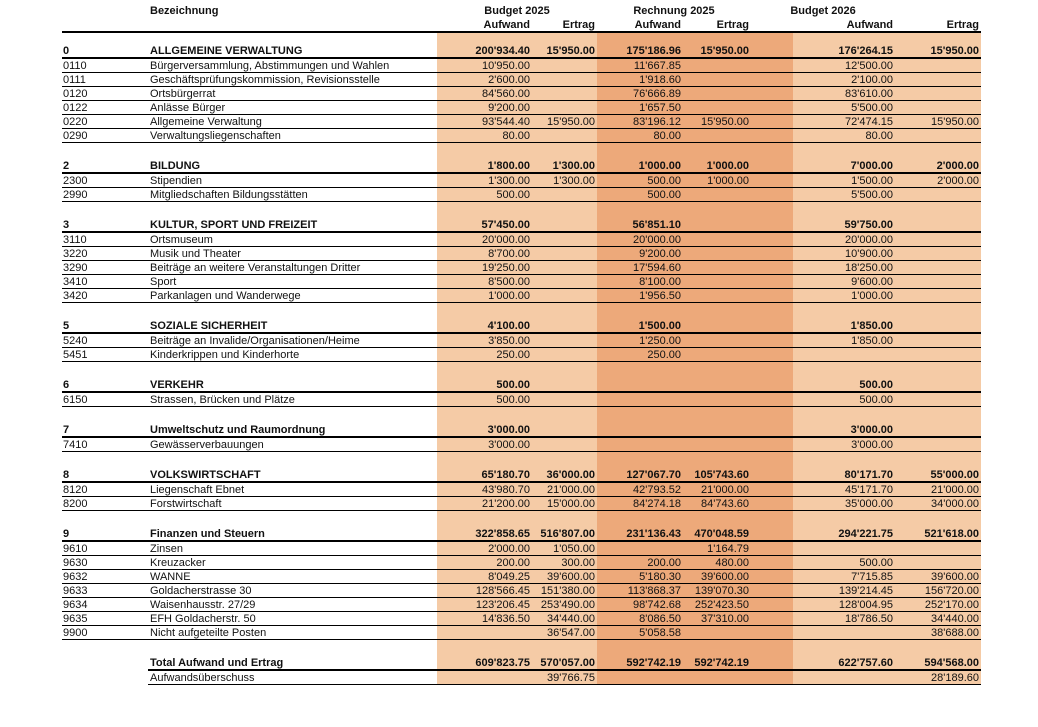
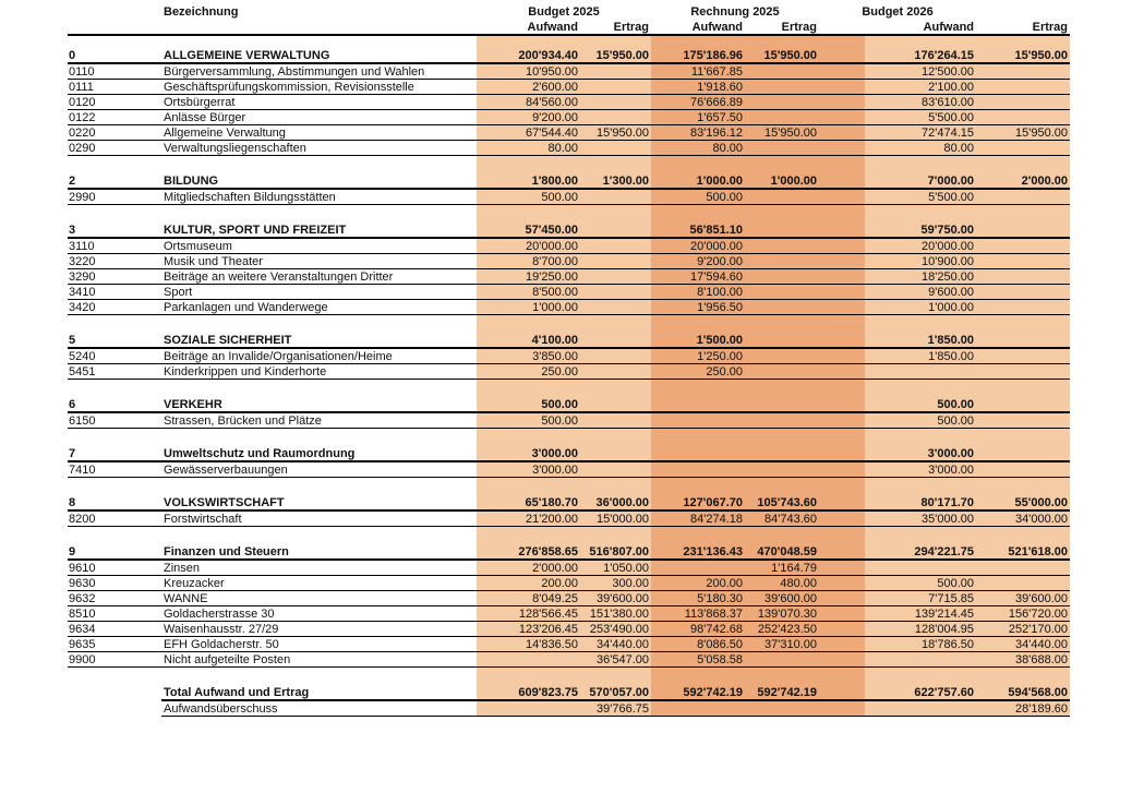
  	Bezeichnung	Budget 2025	Rechnung 2025	Budget 2026
  		Aufwand	Ertrag	Aufwand	Ertrag		Aufwand	Ertrag
  0	ALLGEMEINE VERWALTUNG	200'934.40	15'950.00	175'186.96	15'950.00		176'264.15	15'950.00
  0110	Bürgerversammlung, Abstimmungen und Wahlen	10'950.00		11'667.85			12'500.00
  0111	Geschäftsprüfungskommission, Revisionsstelle	2'600.00		1'918.60			2'100.00
  0120	Ortsbürgerrat	84'560.00		76'666.89			83'610.00
  0122	Anlässe Bürger	9'200.00		1'657.50			5'500.00
- 0220	Allgemeine Verwaltung	93'544.40	15'950.00	83'196.12	15'950.00		72'474.15	15'950.00
+ 0220	Allgemeine Verwaltung	67'544.40	15'950.00	83'196.12	15'950.00		72'474.15	15'950.00
  0290	Verwaltungsliegenschaften	80.00		80.00			80.00
  2	BILDUNG	1'800.00	1'300.00	1'000.00	1'000.00		7'000.00	2'000.00
- 2300	Stipendien	1'300.00	1'300.00	500.00	1'000.00		1'500.00	2'000.00
  2990	Mitgliedschaften Bildungsstätten	500.00		500.00			5'500.00
  3	KULTUR, SPORT UND FREIZEIT	57'450.00		56'851.10			59'750.00
  3110	Ortsmuseum	20'000.00		20'000.00			20'000.00
  3220	Musik und Theater	8'700.00		9'200.00			10'900.00
  3290	Beiträge an weitere Veranstaltungen Dritter	19'250.00		17'594.60			18'250.00
  3410	Sport	8'500.00		8'100.00			9'600.00
  3420	Parkanlagen und Wanderwege	1'000.00		1'956.50			1'000.00
  5	SOZIALE SICHERHEIT	4'100.00		1'500.00			1'850.00
  5240	Beiträge an Invalide/Organisationen/Heime	3'850.00		1'250.00			1'850.00
  5451	Kinderkrippen und Kinderhorte	250.00		250.00
  6	VERKEHR	500.00					500.00
  6150	Strassen, Brücken und Plätze	500.00					500.00
  7	Umweltschutz und Raumordnung	3'000.00					3'000.00
  7410	Gewässerverbauungen	3'000.00					3'000.00
  8	VOLKSWIRTSCHAFT	65'180.70	36'000.00	127'067.70	105'743.60		80'171.70	55'000.00
- 8120	Liegenschaft Ebnet	43'980.70	21'000.00	42'793.52	21'000.00		45'171.70	21'000.00
  8200	Forstwirtschaft	21'200.00	15'000.00	84'274.18	84'743.60		35'000.00	34'000.00
- 9	Finanzen und Steuern	322'858.65	516'807.00	231'136.43	470'048.59		294'221.75	521'618.00
+ 9	Finanzen und Steuern	276'858.65	516'807.00	231'136.43	470'048.59		294'221.75	521'618.00
  9610	Zinsen	2'000.00	1'050.00		1'164.79
  9630	Kreuzacker	200.00	300.00	200.00	480.00		500.00
  9632	WANNE	8'049.25	39'600.00	5'180.30	39'600.00		7'715.85	39'600.00
- 9633	Goldacherstrasse 30	128'566.45	151'380.00	113'868.37	139'070.30		139'214.45	156'720.00
+ 8510	Goldacherstrasse 30	128'566.45	151'380.00	113'868.37	139'070.30		139'214.45	156'720.00
  9634	Waisenhausstr. 27/29	123'206.45	253'490.00	98'742.68	252'423.50		128'004.95	252'170.00
  9635	EFH Goldacherstr. 50	14'836.50	34'440.00	8'086.50	37'310.00		18'786.50	34'440.00
  9900	Nicht aufgeteilte Posten		36'547.00	5'058.58				38'688.00
  	Total Aufwand und Ertrag	609'823.75	570'057.00	592'742.19	592'742.19		622'757.60	594'568.00
  	Aufwandsüberschuss		39'766.75					28'189.60
